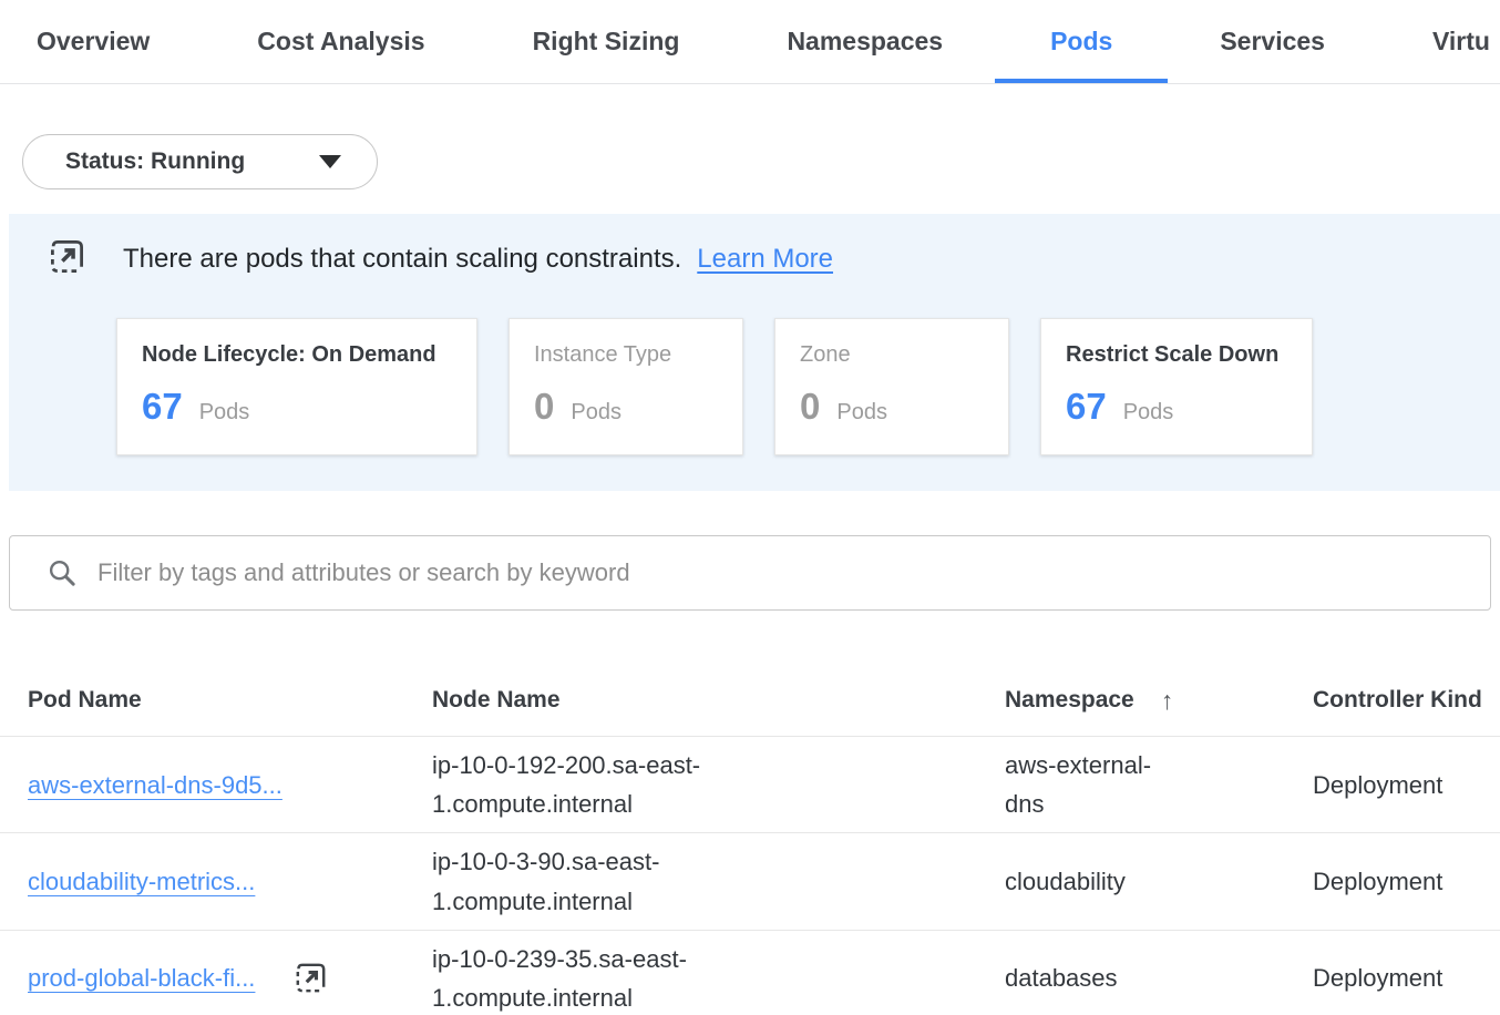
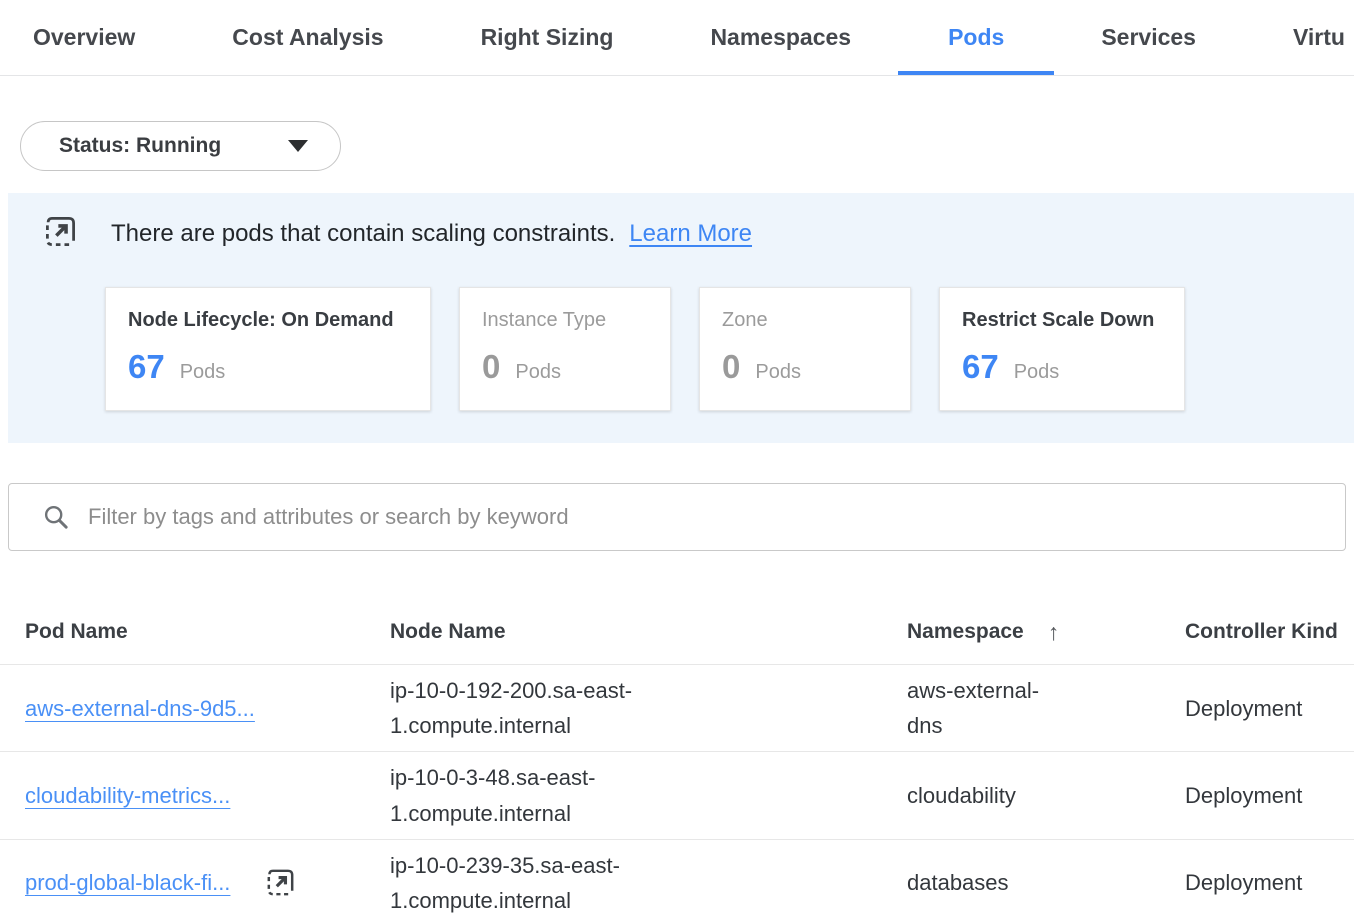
  Overview
  Cost Analysis
  Right Sizing
  Namespaces
  Pods
  Services
  Virtu
  Status: Running
  There are pods that contain scaling constraints.
  Learn More
  Node Lifecycle: On Demand
  67
  Pods
  Instance Type
  0
  Pods
  Zone
  0
  Pods
  Restrict Scale Down
  67
  Pods
  Filter by tags and attributes or search by keyword
  Pod Name
  Node Name
  Namespace
  ↑
  Controller Kind
  aws-external-dns-9d5...
  ip-10-0-192-200.sa-east-1.compute.internal
  aws-external-dns
  Deployment
  cloudability-metrics...
- ip-10-0-3-90.sa-east-1.compute.internal
+ ip-10-0-3-48.sa-east-1.compute.internal
  cloudability
  Deployment
  prod-global-black-fi...
  ip-10-0-239-35.sa-east-1.compute.internal
  databases
  Deployment
